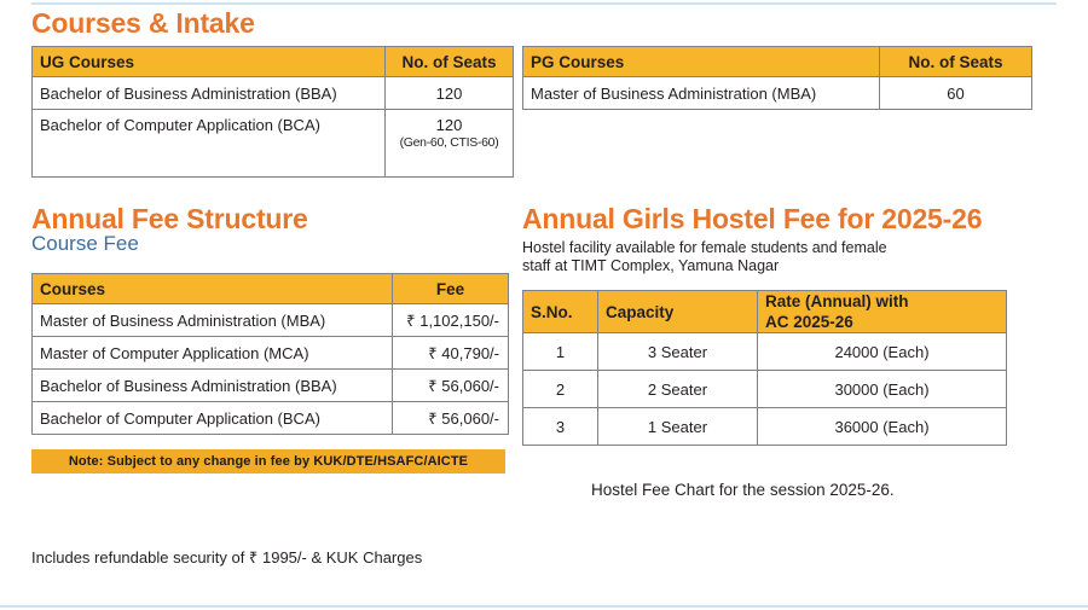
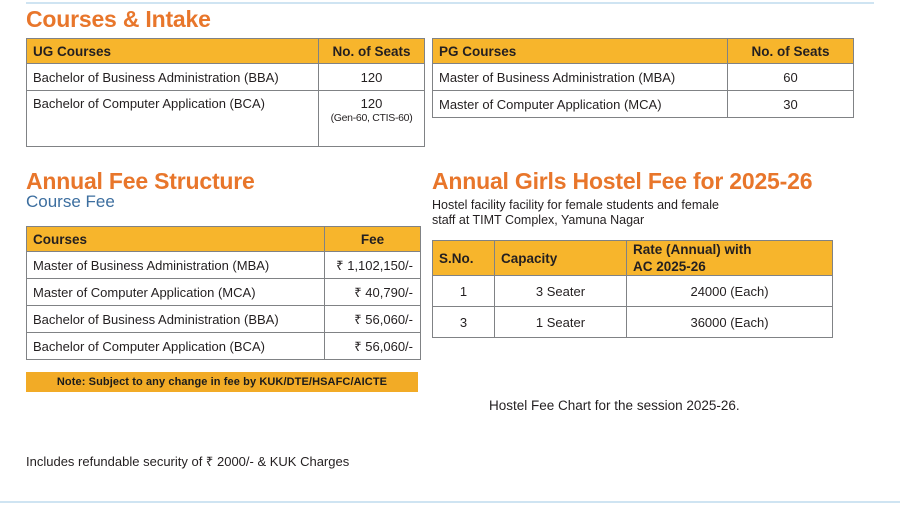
  Courses & Intake
  UG Courses	No. of Seats
  Bachelor of Business Administration (BBA)	120
  Bachelor of Computer Application (BCA)	120 (Gen-60, CTIS-60)
  PG Courses	No. of Seats
  Master of Business Administration (MBA)	60
+ Master of Computer Application (MCA)	30
  Annual Fee Structure
  Course Fee
  Courses	Fee
  Master of Business Administration (MBA)	₹ 1,102,150/-
  Master of Computer Application (MCA)	₹ 40,790/-
  Bachelor of Business Administration (BBA)	₹ 56,060/-
  Bachelor of Computer Application (BCA)	₹ 56,060/-
  Note: Subject to any change in fee by KUK/DTE/HSAFC/AICTE
- Includes refundable security of ₹ 1995/- & KUK Charges
+ Includes refundable security of ₹ 2000/- & KUK Charges
  Annual Girls Hostel Fee for 2025-26
- Hostel facility available for female students and female
+ Hostel facility facility for female students and female
  staff at TIMT Complex, Yamuna Nagar
  S.No.	Capacity	Rate (Annual) with AC 2025-26
  1	3 Seater	24000 (Each)
- 2	2 Seater	30000 (Each)
  3	1 Seater	36000 (Each)
  Hostel Fee Chart for the session 2025-26.
